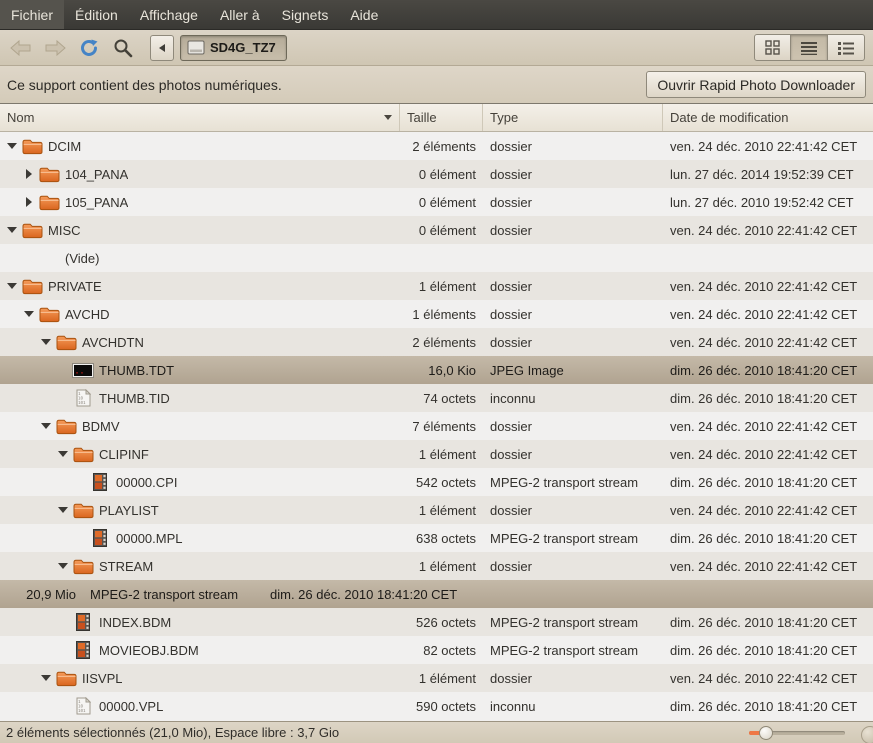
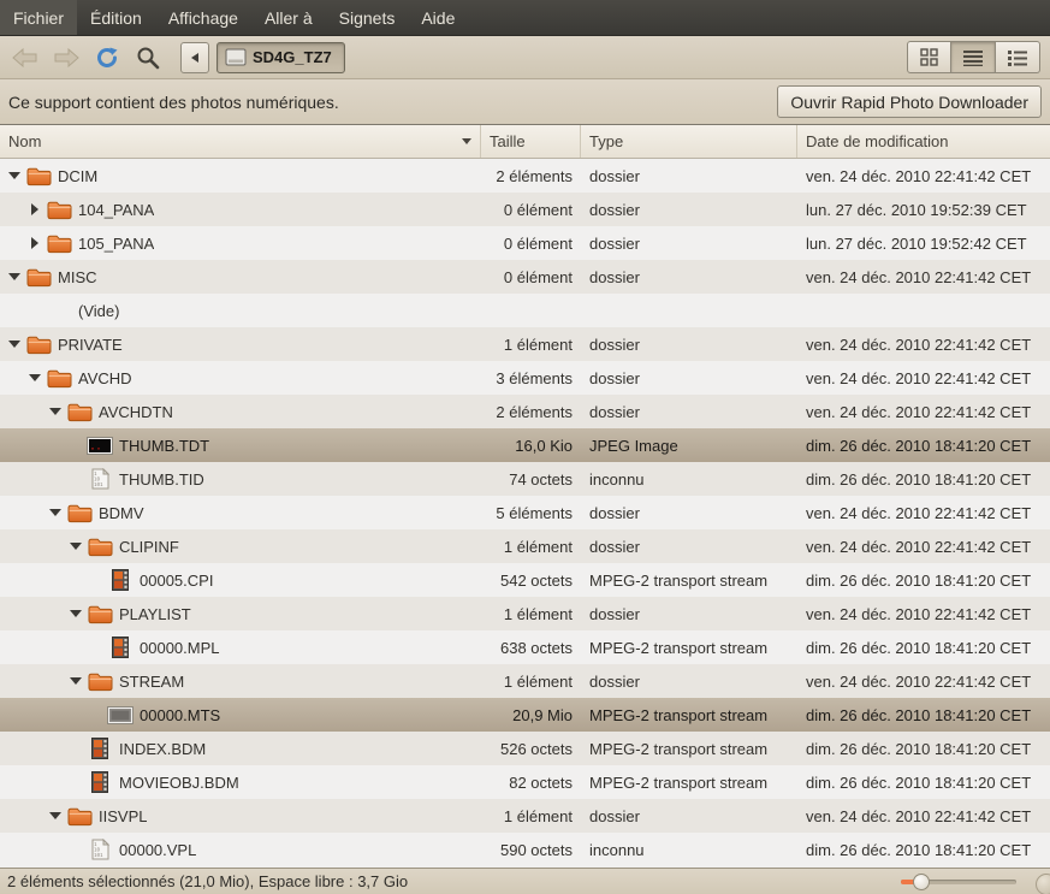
  Fichier
  Édition
  Affichage
  Aller à
  Signets
  Aide
  SD4G_TZ7
  Ce support contient des photos numériques.
  Ouvrir Rapid Photo Downloader
  Nom
  Taille
  Type
  Date de modification
  DCIM
  2 éléments
  dossier
  ven. 24 déc. 2010 22:41:42 CET
  104_PANA
  0 élément
  dossier
- lun. 27 déc. 2014 19:52:39 CET
+ lun. 27 déc. 2010 19:52:39 CET
  105_PANA
  0 élément
  dossier
  lun. 27 déc. 2010 19:52:42 CET
  MISC
  0 élément
  dossier
  ven. 24 déc. 2010 22:41:42 CET
  (Vide)
  PRIVATE
  1 élément
  dossier
  ven. 24 déc. 2010 22:41:42 CET
  AVCHD
- 1 éléments
+ 3 éléments
  dossier
  ven. 24 déc. 2010 22:41:42 CET
  AVCHDTN
  2 éléments
  dossier
  ven. 24 déc. 2010 22:41:42 CET
  THUMB.TDT
  16,0 Kio
  JPEG Image
  dim. 26 déc. 2010 18:41:20 CET
  THUMB.TID
  74 octets
  inconnu
  dim. 26 déc. 2010 18:41:20 CET
  BDMV
- 7 éléments
+ 5 éléments
  dossier
  ven. 24 déc. 2010 22:41:42 CET
  CLIPINF
  1 élément
  dossier
  ven. 24 déc. 2010 22:41:42 CET
- 00000.CPI
+ 00005.CPI
  542 octets
  MPEG-2 transport stream
  dim. 26 déc. 2010 18:41:20 CET
  PLAYLIST
  1 élément
  dossier
  ven. 24 déc. 2010 22:41:42 CET
  00000.MPL
  638 octets
  MPEG-2 transport stream
  dim. 26 déc. 2010 18:41:20 CET
  STREAM
  1 élément
  dossier
  ven. 24 déc. 2010 22:41:42 CET
+ 00000.MTS
  20,9 Mio
  MPEG-2 transport stream
  dim. 26 déc. 2010 18:41:20 CET
  INDEX.BDM
  526 octets
  MPEG-2 transport stream
  dim. 26 déc. 2010 18:41:20 CET
  MOVIEOBJ.BDM
  82 octets
  MPEG-2 transport stream
  dim. 26 déc. 2010 18:41:20 CET
  IISVPL
  1 élément
  dossier
  ven. 24 déc. 2010 22:41:42 CET
  00000.VPL
  590 octets
  inconnu
  dim. 26 déc. 2010 18:41:20 CET
  2 éléments sélectionnés (21,0 Mio), Espace libre : 3,7 Gio
